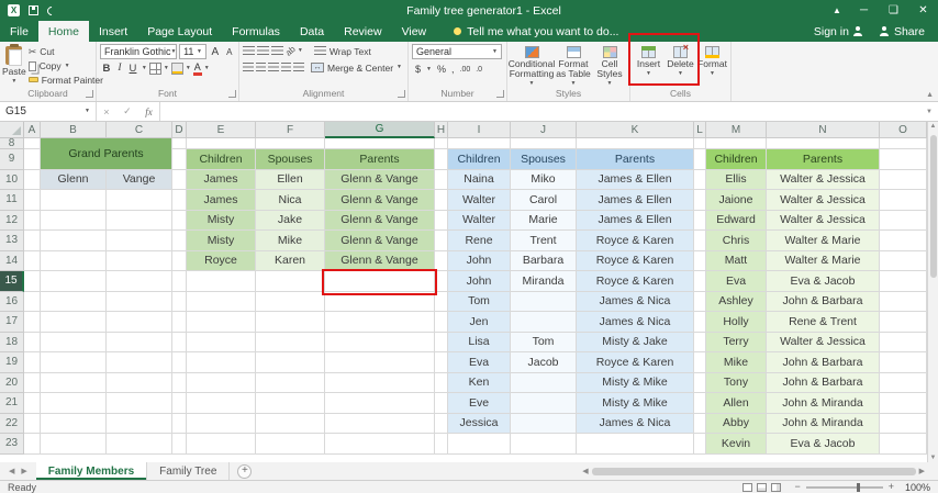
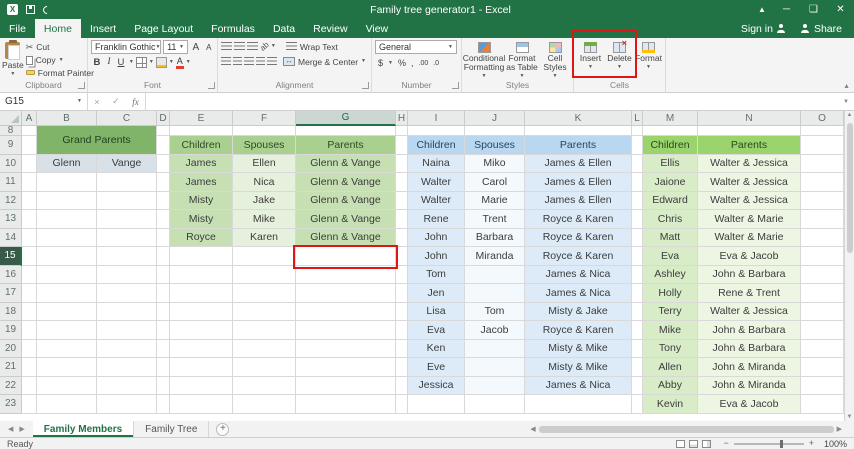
  X
  Family tree generator1 - Excel
  ▲
  ─
  ❏
  ✕
  File
  Home
  Insert
  Page Layout
  Formulas
  Data
  Review
  View
- Tell me what you want to do...
  Sign in
  Share
  Paste
  ✂
  Cut
  Copy
  Format Painter
  Clipboard
  Franklin Gothic
  11
  A
  A
  B
  I
  U
  A
  Font
  Wrap Text
  Merge & Center
  Alignment
  General
  $
  %
  ,
  Number
  Conditional Formatting
  Format as Table
  Cell Styles
  Styles
  Insert
  Delete
  Format
  Cells
  G15
  ×
  ✓
  fx
  A
  B
  C
  D
  E
  F
  G
  H
  I
  J
  K
  L
  M
  N
  O
  8
  9
  10
  11
  12
  13
  14
  15
  16
  17
  18
  19
  20
  21
  22
  23
  Grand Parents
  Children
  Spouses
  Parents
  Children
  Spouses
  Parents
  Children
  Parents
  Glenn
  Vange
  James
  Ellen
  Glenn & Vange
  Naina
  Miko
  James & Ellen
  Ellis
  Walter & Jessica
  James
  Nica
  Glenn & Vange
  Walter
  Carol
  James & Ellen
  Jaione
  Walter & Jessica
  Misty
  Jake
  Glenn & Vange
  Walter
  Marie
  James & Ellen
  Edward
  Walter & Jessica
  Misty
  Mike
  Glenn & Vange
  Rene
  Trent
  Royce & Karen
  Chris
  Walter & Marie
  Royce
  Karen
  Glenn & Vange
  John
  Barbara
  Royce & Karen
  Matt
  Walter & Marie
  John
  Miranda
  Royce & Karen
  Eva
  Eva & Jacob
  Tom
  James & Nica
  Ashley
  John & Barbara
  Jen
  James & Nica
  Holly
  Rene & Trent
  Lisa
  Tom
  Misty & Jake
  Terry
  Walter & Jessica
  Eva
  Jacob
  Royce & Karen
  Mike
  John & Barbara
  Ken
  Misty & Mike
  Tony
  John & Barbara
  Eve
  Misty & Mike
  Allen
  John & Miranda
  Jessica
  James & Nica
  Abby
  John & Miranda
  Kevin
  Eva & Jacob
  Family Members
  Family Tree
  +
  Ready
  −
  +
  100%
